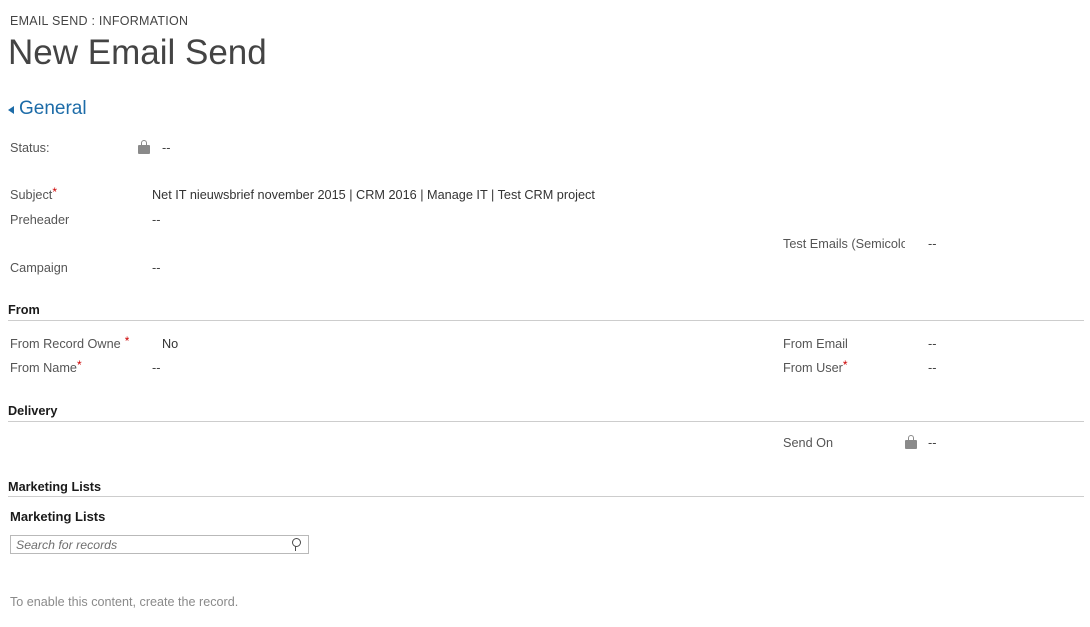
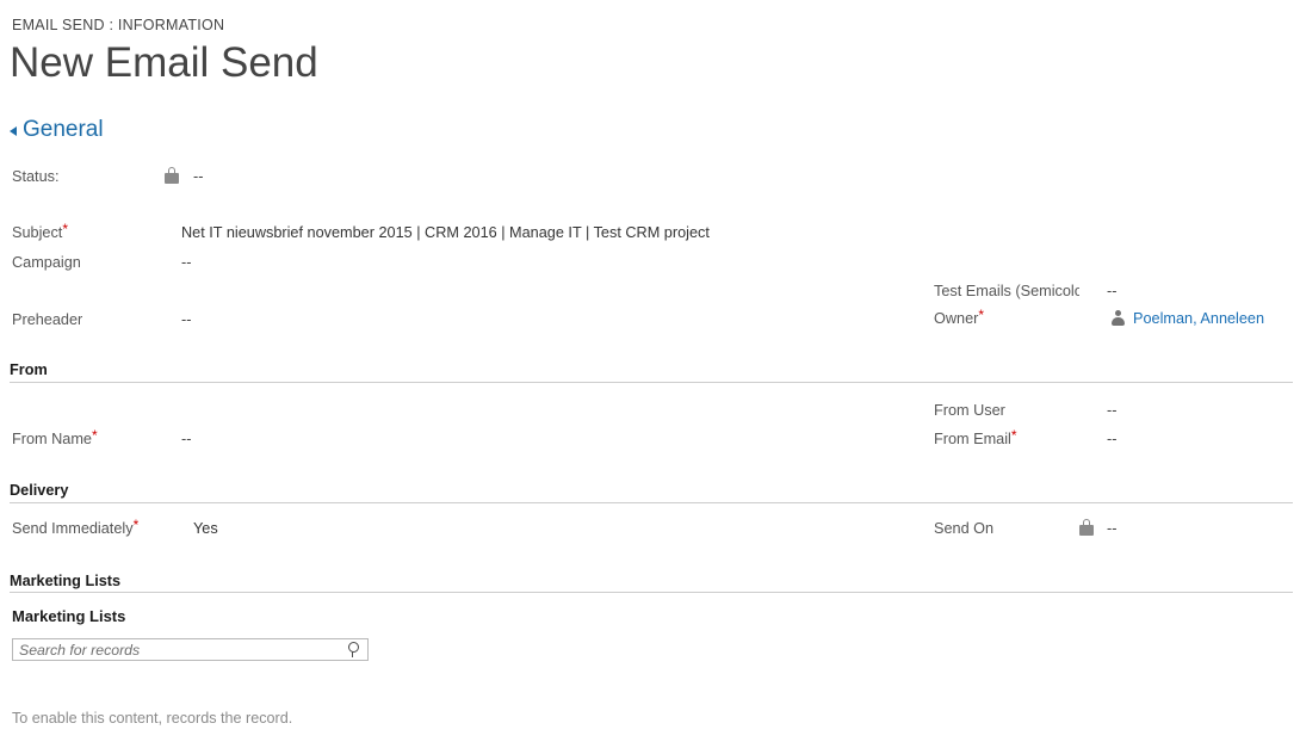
  EMAIL SEND : INFORMATION
  New Email Send
  General
  Status:
  --
  Subject*
  Net IT nieuwsbrief november 2015 | CRM 2016 | Manage IT | Test CRM project
- Preheader
+ Campaign
  --
- Campaign
+ Preheader
  --
  Test Emails (Semicolo
  --
+ Owner*
+ Poelman, Anneleen
  From
- From Record Owne *
- No
  From Name*
  --
- From Email
+ From User
  --
- From User*
+ From Email*
  --
  Delivery
+ Send Immediately*
+ Yes
  Send On
  --
  Marketing Lists
  Marketing Lists
  Search for records
- To enable this content, create the record.
+ To enable this content, records the record.
